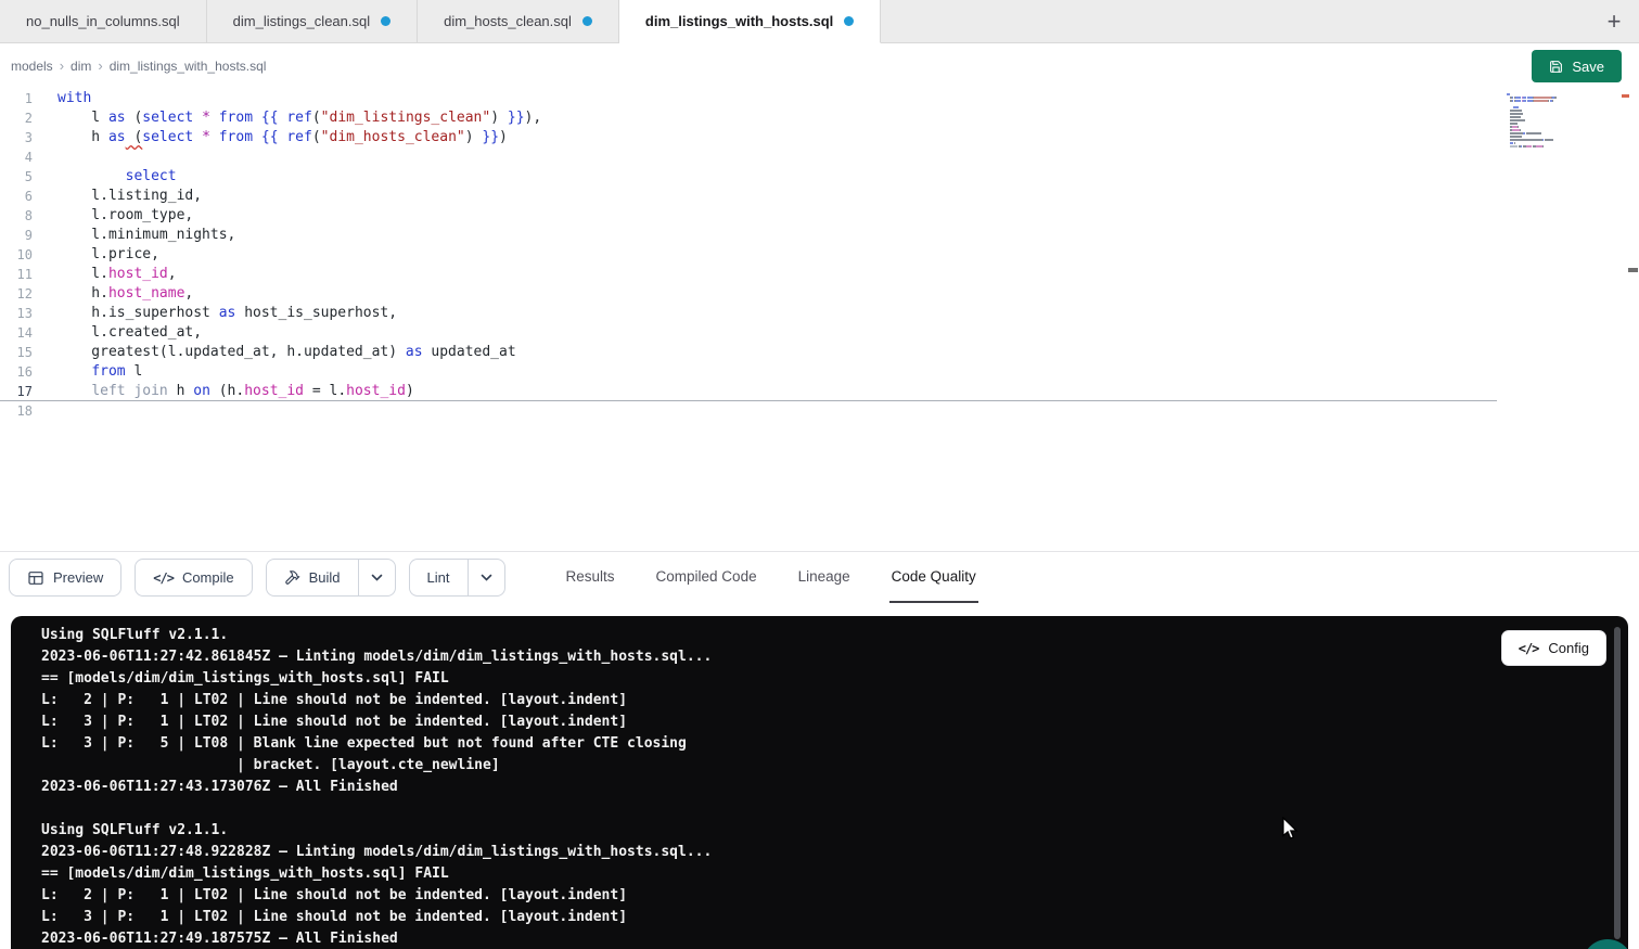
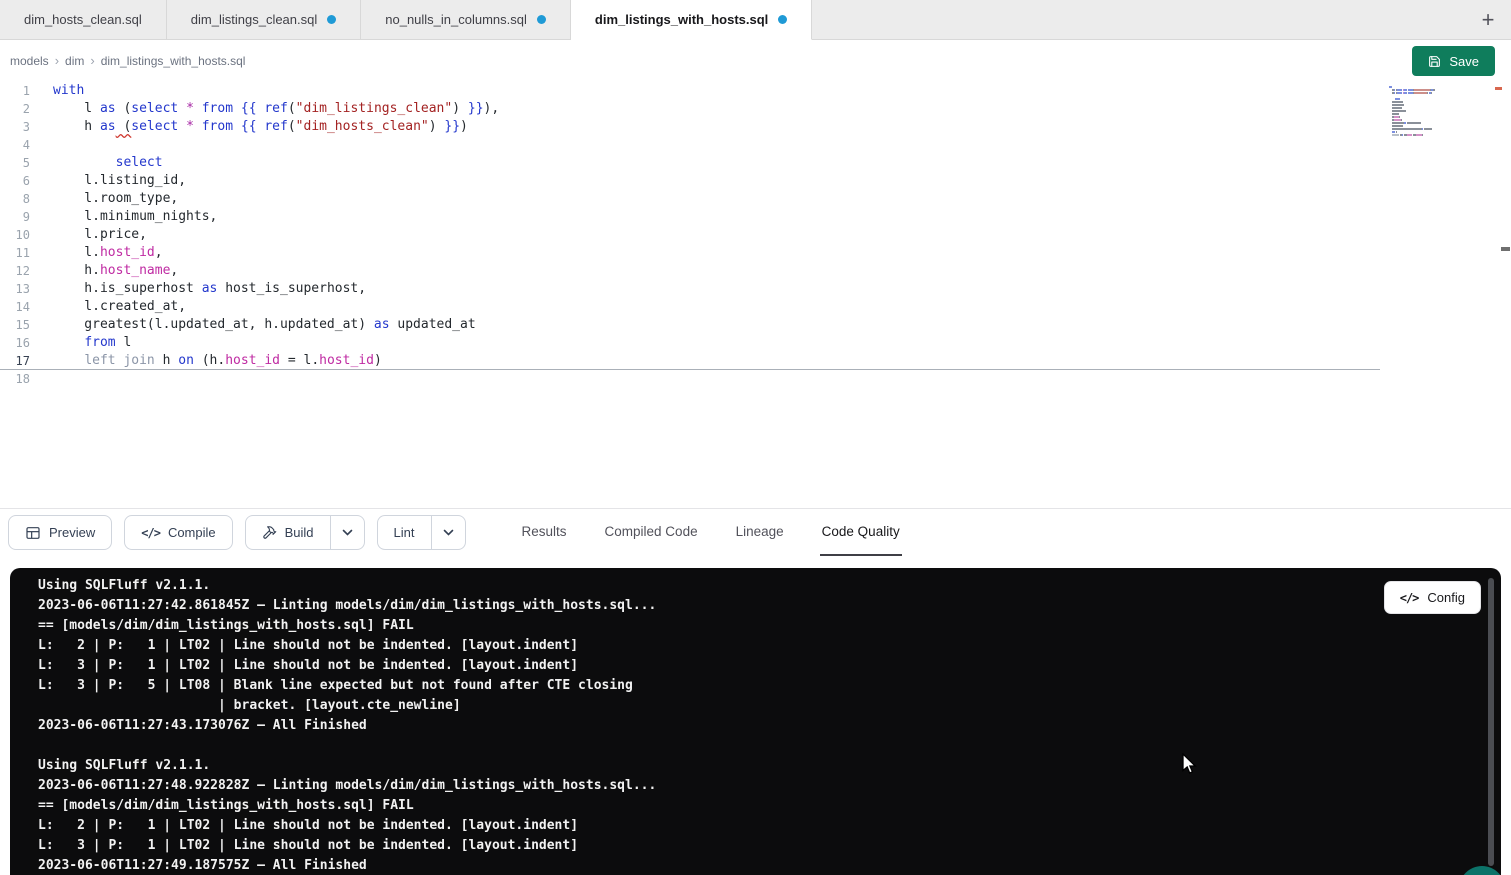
- no_nulls_in_columns.sql
+ dim_hosts_clean.sql
  dim_listings_clean.sql
- dim_hosts_clean.sql
+ no_nulls_in_columns.sql
  dim_listings_with_hosts.sql
  +
  models › dim › dim_listings_with_hosts.sql
  Save
  1
  with
  2
  l as (select * from {{ ref("dim_listings_clean") }}),
  3
  h as (select * from {{ ref("dim_hosts_clean") }})
  4
  5
  select
  6
  l.listing_id,
  8
  l.room_type,
  9
  l.minimum_nights,
  10
  l.price,
  11
  l.host_id,
  12
  h.host_name,
  13
  h.is_superhost as host_is_superhost,
  14
  l.created_at,
  15
  greatest(l.updated_at, h.updated_at) as updated_at
  16
  from l
  17
  left join h on (h.host_id = l.host_id)
  18
  Preview
  </>
  Compile
  Build
  Lint
  Results
  Compiled Code
  Lineage
  Code Quality
  Using SQLFluff v2.1.1.
  2023-06-06T11:27:42.861845Z — Linting models/dim/dim_listings_with_hosts.sql...
  == [models/dim/dim_listings_with_hosts.sql] FAIL
  L: 2 | P: 1 | LT02 | Line should not be indented. [layout.indent]
  L: 3 | P: 1 | LT02 | Line should not be indented. [layout.indent]
  L: 3 | P: 5 | LT08 | Blank line expected but not found after CTE closing
  | bracket. [layout.cte_newline]
  2023-06-06T11:27:43.173076Z — All Finished
  Using SQLFluff v2.1.1.
  2023-06-06T11:27:48.922828Z — Linting models/dim/dim_listings_with_hosts.sql...
  == [models/dim/dim_listings_with_hosts.sql] FAIL
  L: 2 | P: 1 | LT02 | Line should not be indented. [layout.indent]
  L: 3 | P: 1 | LT02 | Line should not be indented. [layout.indent]
  2023-06-06T11:27:49.187575Z — All Finished
  </>
  Config
